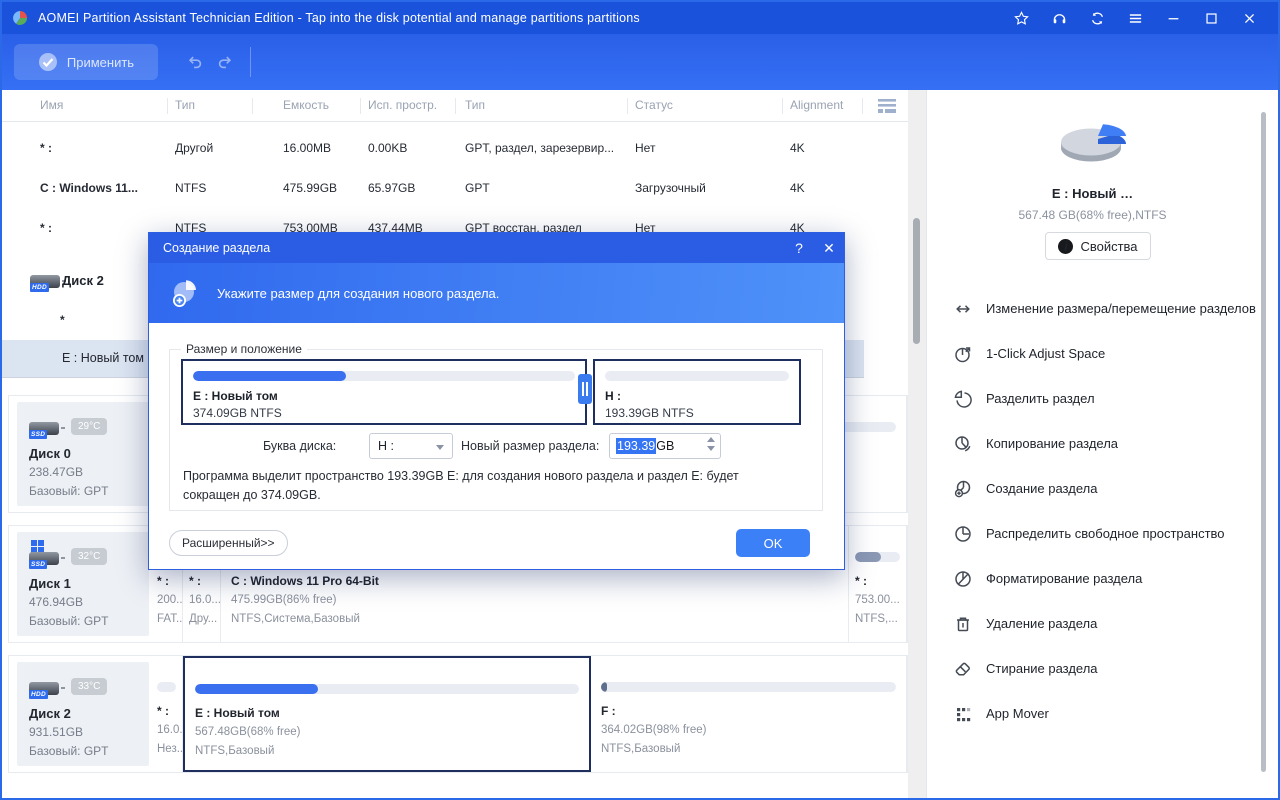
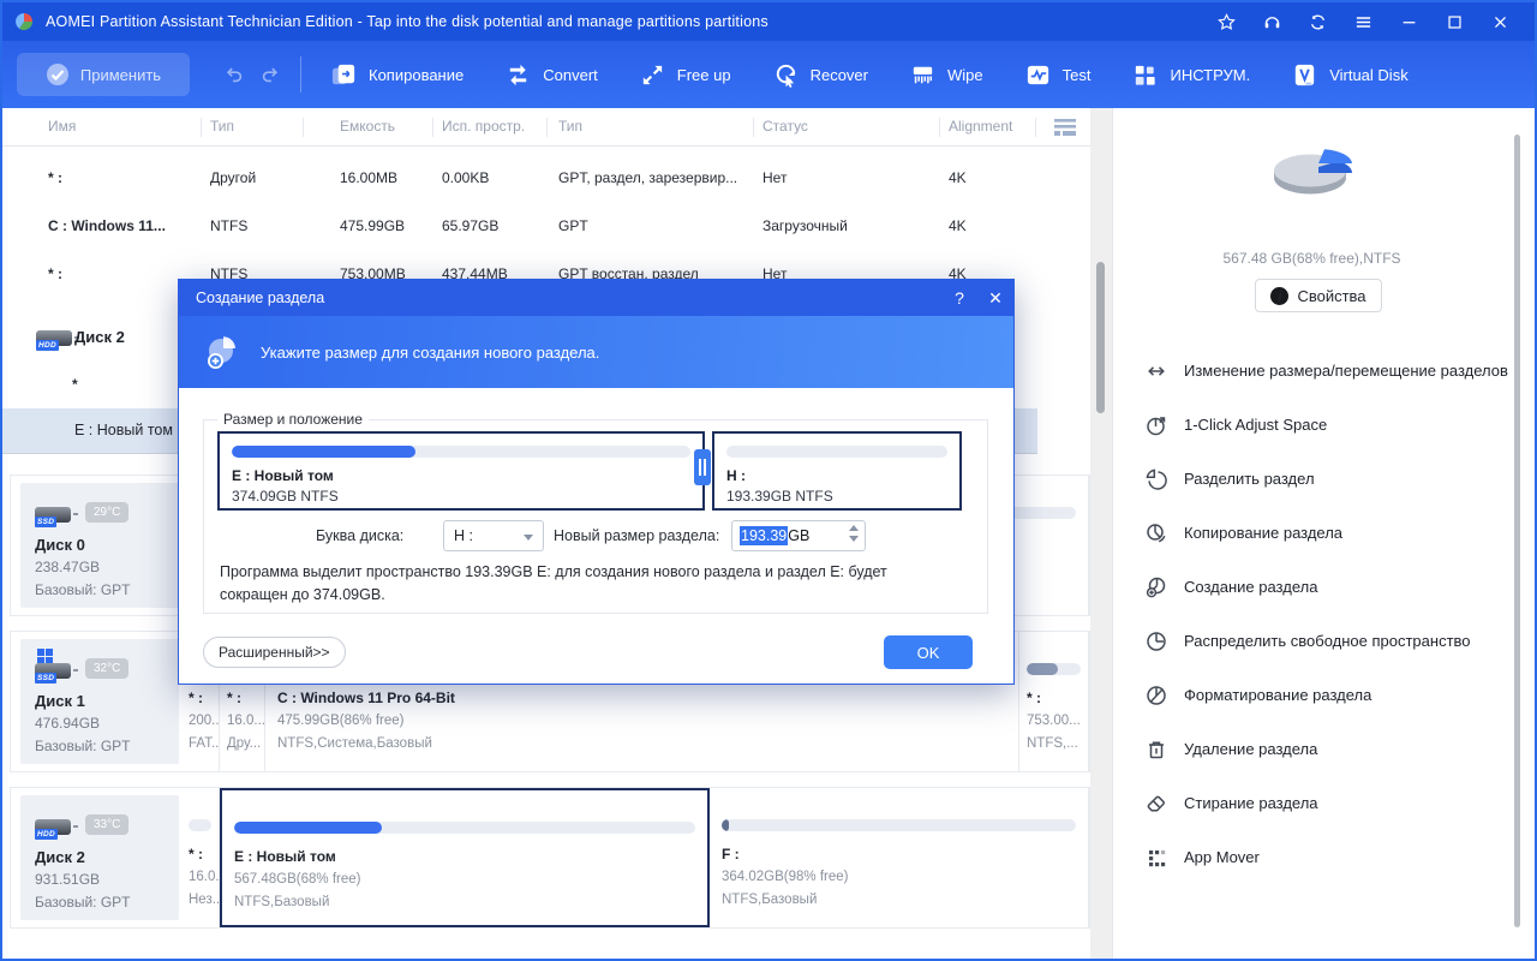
  AOMEI Partition Assistant Technician Edition - Tap into the disk potential and manage partitions partitions
  Применить
+ Копирование
+ Convert
+ Free up
+ Recover
+ Wipe
+ Test
+ ИНСТРУМ.
+ Virtual Disk
  Имя
  Тип
  Емкость
  Исп. простр.
  Тип
  Статус
  Alignment
  * :
  Другой
  16.00MB
  0.00KB
  GPT, раздел, зарезервир...
  Нет
  4K
  C : Windows 11...
  NTFS
  475.99GB
  65.97GB
  GPT
  Загрузочный
  4K
  * :
  NTFS
  753.00MB
  437.44MB
  GPT восстан. раздел
  Нет
  4K
  Диск 2
  *
  E : Новый том
  29°C
  Диск 0
  238.47GB
  Базовый: GPT
  32°C
  Диск 1
  476.94GB
  Базовый: GPT
  * :
  200..
  FAT..
  * :
  16.0...
  Дру...
  C : Windows 11 Pro 64-Bit
  475.99GB(86% free)
  NTFS,Система,Базовый
  * :
  753.00...
  NTFS,...
  33°C
  Диск 2
  931.51GB
  Базовый: GPT
  * :
  16.0.
  Нез..
  E : Новый том
  567.48GB(68% free)
  NTFS,Базовый
  F :
  364.02GB(98% free)
  NTFS,Базовый
- E : Новый …
  567.48 GB(68% free),NTFS
  i
  Свойства
  Изменение размера/перемещение разделов
  1-Click Adjust Space
  Разделить раздел
  Копирование раздела
  Создание раздела
  Распределить свободное пространство
  Форматирование раздела
  Удаление раздела
  Стирание раздела
  App Mover
  Создание раздела
  ?
  ✕
  Укажите размер для создания нового раздела.
  Размер и положение
  E : Новый том
  374.09GB NTFS
  H :
  193.39GB NTFS
  Буква диска:
  H :
  Новый размер раздела:
  193.39
  GB
  Программа выделит пространство 193.39GB E: для создания нового раздела и раздел E: будет
  сокращен до 374.09GB.
  Расширенный>>
  OK
